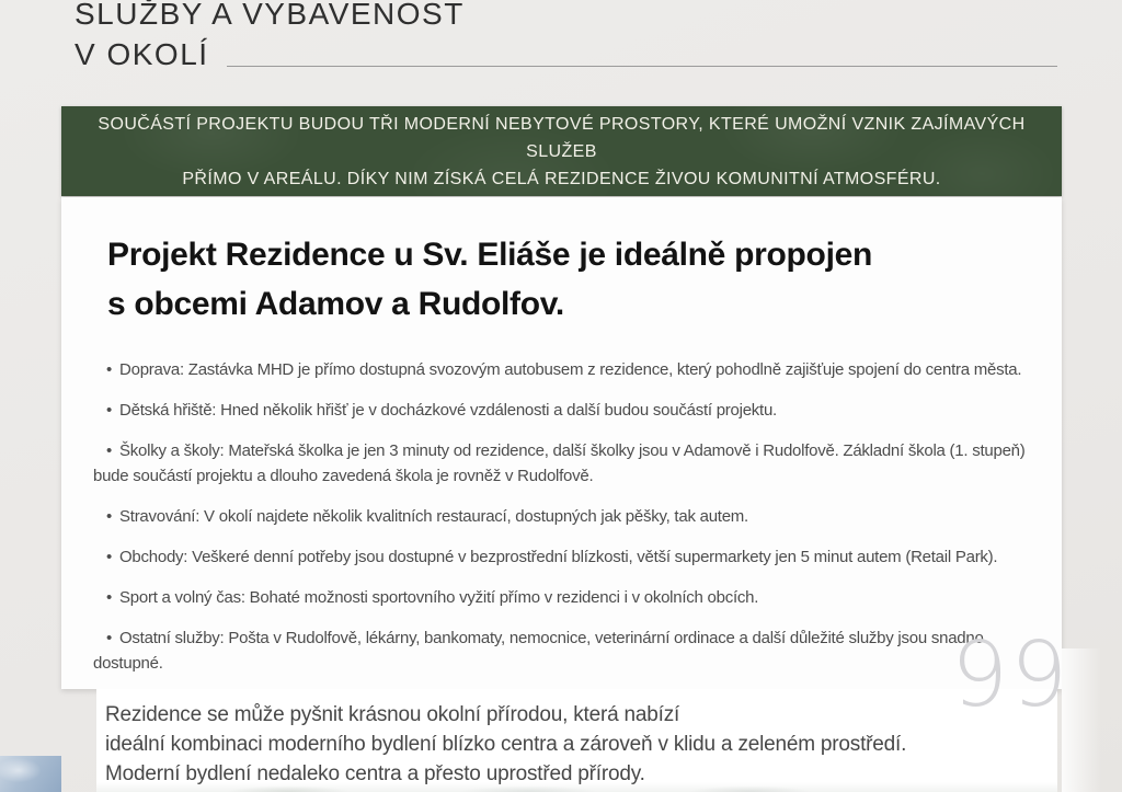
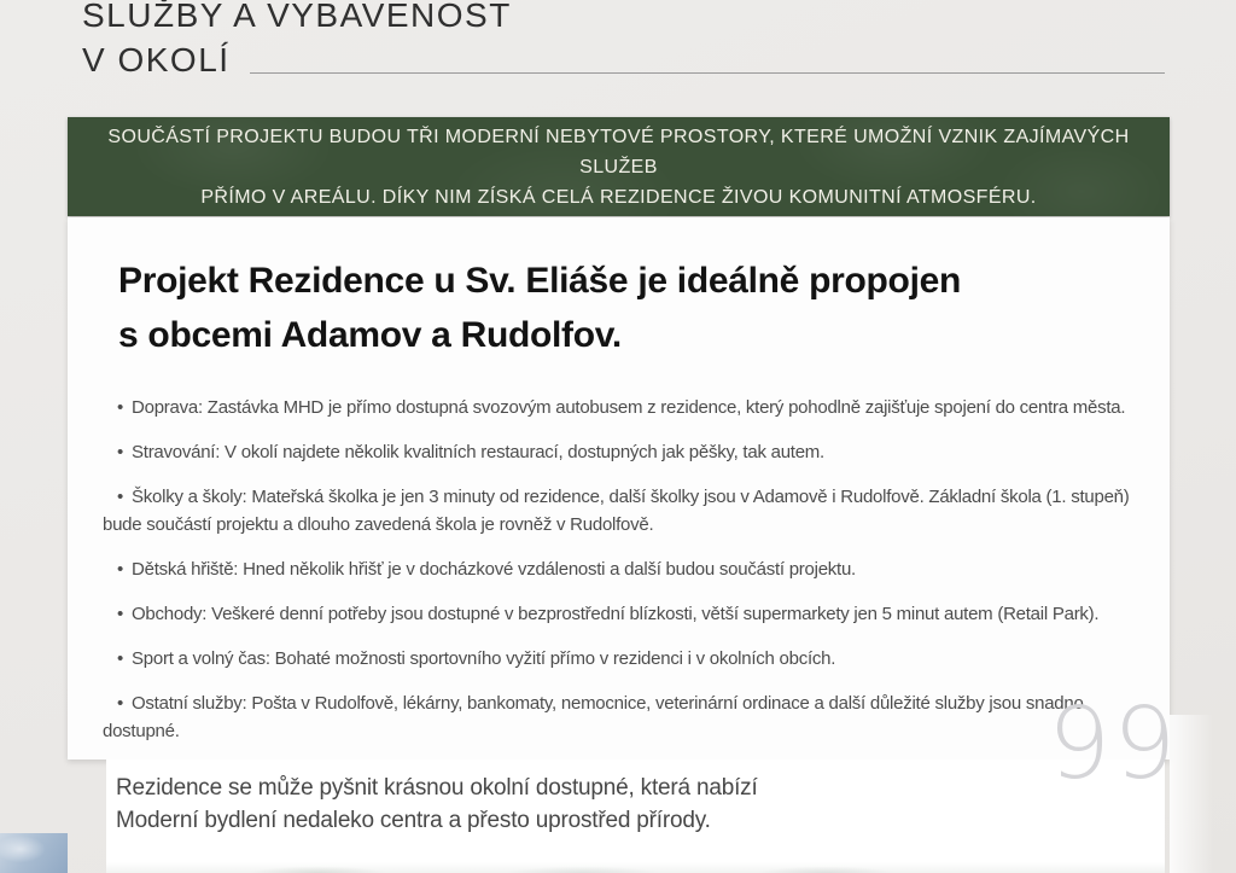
  SLUŽBY A VYBAVENOST
  V OKOLÍ
  SOUČÁSTÍ PROJEKTU BUDOU TŘI MODERNÍ NEBYTOVÉ PROSTORY, KTERÉ UMOŽNÍ VZNIK ZAJÍMAVÝCH SLUŽEB
  PŘÍMO V AREÁLU. DÍKY NIM ZÍSKÁ CELÁ REZIDENCE ŽIVOU KOMUNITNÍ ATMOSFÉRU.
  Projekt Rezidence u Sv. Eliáše je ideálně propojen
  s obcemi Adamov a Rudolfov.
  • Doprava: Zastávka MHD je přímo dostupná svozovým autobusem z rezidence, který pohodlně zajišťuje spojení do centra města.
- • Dětská hřiště: Hned několik hřišť je v docházkové vzdálenosti a další budou součástí projektu.
+ • Stravování: V okolí najdete několik kvalitních restaurací, dostupných jak pěšky, tak autem.
  • Školky a školy: Mateřská školka je jen 3 minuty od rezidence, další školky jsou v Adamově i Rudolfově. Základní škola (1. stupeň) bude součástí projektu a dlouho zavedená škola je rovněž v Rudolfově.
- • Stravování: V okolí najdete několik kvalitních restaurací, dostupných jak pěšky, tak autem.
+ • Dětská hřiště: Hned několik hřišť je v docházkové vzdálenosti a další budou součástí projektu.
  • Obchody: Veškeré denní potřeby jsou dostupné v bezprostřední blízkosti, větší supermarkety jen 5 minut autem (Retail Park).
  • Sport a volný čas: Bohaté možnosti sportovního vyžití přímo v rezidenci i v okolních obcích.
  • Ostatní služby: Pošta v Rudolfově, lékárny, bankomaty, nemocnice, veterinární ordinace a další důležité služby jsou snadno dostupné.
  99
- Rezidence se může pyšnit krásnou okolní přírodou, která nabízí
+ Rezidence se může pyšnit krásnou okolní dostupné, která nabízí
- ideální kombinaci moderního bydlení blízko centra a zároveň v klidu a zeleném prostředí.
  Moderní bydlení nedaleko centra a přesto uprostřed přírody.
